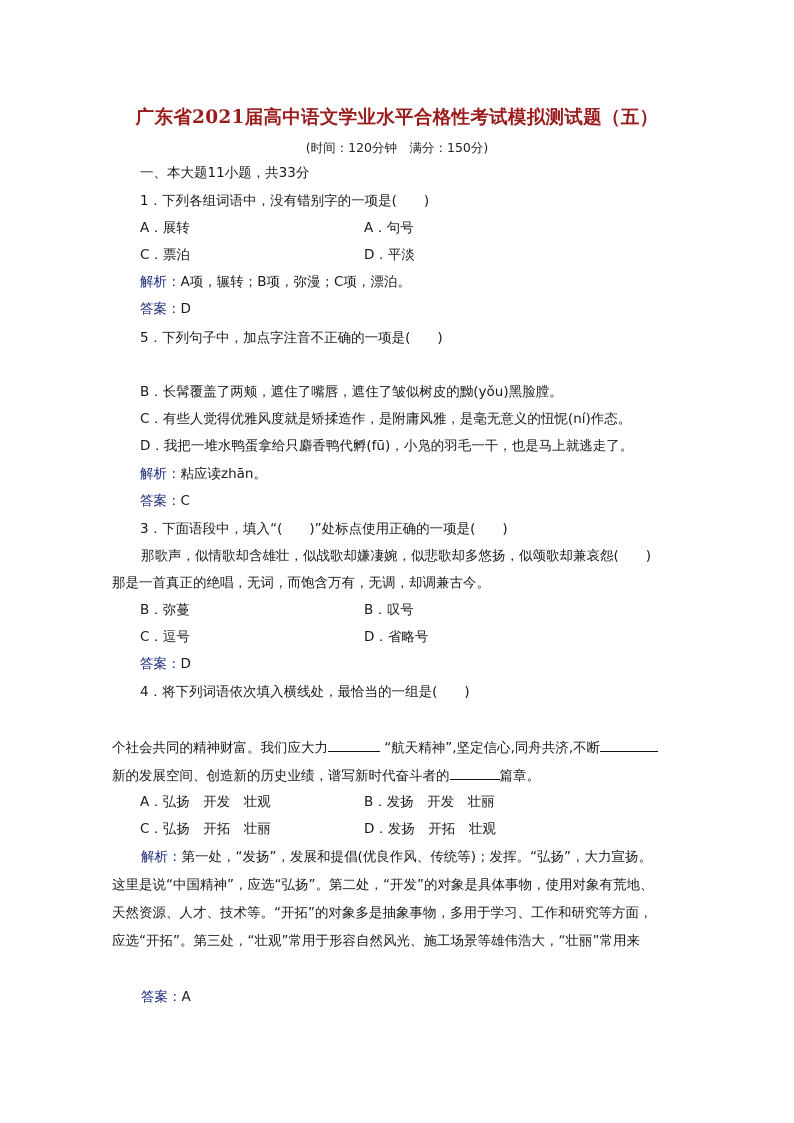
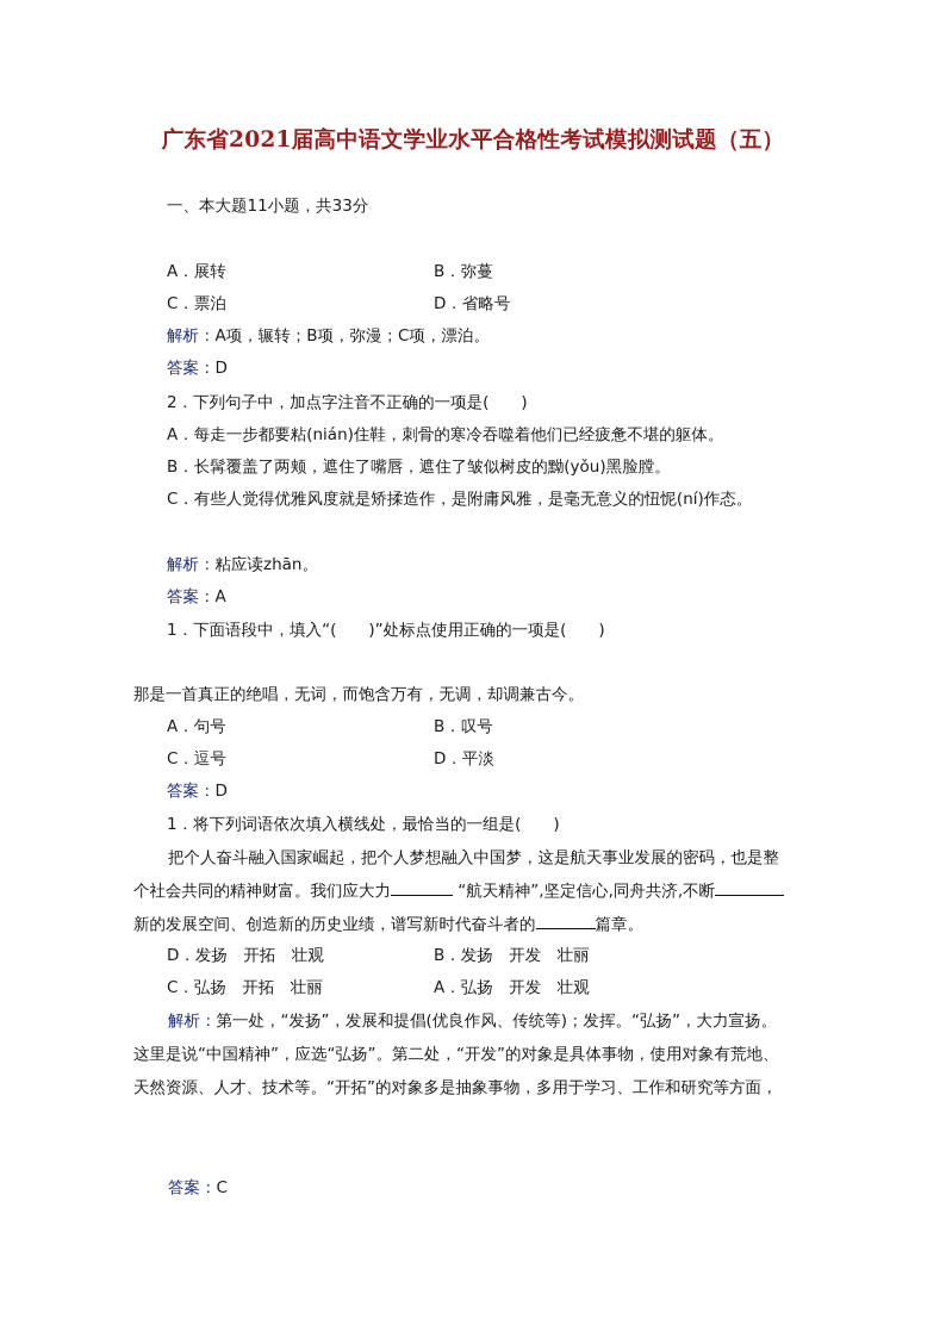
  广东省2021届高中语文学业水平合格性考试模拟测试题（五）
- (时间：120分钟 满分：150分)
  一、本大题11小题，共33分
- 1．下列各组词语中，没有错别字的一项是( )
  A．展转
- A．句号
+ B．弥蔓
  C．票泊
- D．平淡
+ D．省略号
  解析：A项，辗转；B项，弥漫；C项，漂泊。
  答案：D
- 5．下列句子中，加点字注音不正确的一项是( )
+ 2．下列句子中，加点字注音不正确的一项是( )
+ A．每走一步都要粘(nián)住鞋，刺骨的寒冷吞噬着他们已经疲惫不堪的躯体。
  B．长髯覆盖了两颊，遮住了嘴唇，遮住了皱似树皮的黝(yǒu)黑脸膛。
  C．有些人觉得优雅风度就是矫揉造作，是附庸风雅，是毫无意义的忸怩(ní)作态。
- D．我把一堆水鸭蛋拿给只麝香鸭代孵(fū)，小凫的羽毛一干，也是马上就逃走了。
  解析：粘应读zhān。
- 答案：C
+ 答案：A
- 3．下面语段中，填入“( )”处标点使用正确的一项是( )
+ 1．下面语段中，填入“( )”处标点使用正确的一项是( )
- 那歌声，似情歌却含雄壮，似战歌却嫌凄婉，似悲歌却多悠扬，似颂歌却兼哀怨( )
  那是一首真正的绝唱，无词，而饱含万有，无调，却调兼古今。
- B．弥蔓
+ A．句号
  B．叹号
  C．逗号
- D．省略号
+ D．平淡
  答案：D
- 4．将下列词语依次填入横线处，最恰当的一组是( )
+ 1．将下列词语依次填入横线处，最恰当的一组是( )
+ 把个人奋斗融入国家崛起，把个人梦想融入中国梦，这是航天事业发展的密码，也是整
  个社会共同的精神财富。我们应大力 “航天精神”,坚定信心,同舟共济,不断
  新的发展空间、创造新的历史业绩，谱写新时代奋斗者的 篇章。
- A．弘扬 开发 壮观
+ D．发扬 开拓 壮观
  B．发扬 开发 壮丽
  C．弘扬 开拓 壮丽
- D．发扬 开拓 壮观
+ A．弘扬 开发 壮观
  解析：第一处，“发扬”，发展和提倡(优良作风、传统等)；发挥。“弘扬”，大力宣扬。
  这里是说“中国精神”，应选“弘扬”。第二处，“开发”的对象是具体事物，使用对象有荒地、
  天然资源、人才、技术等。“开拓”的对象多是抽象事物，多用于学习、工作和研究等方面，
- 应选“开拓”。第三处，“壮观”常用于形容自然风光、施工场景等雄伟浩大，“壮丽”常用来
- 答案：A
+ 答案：C
